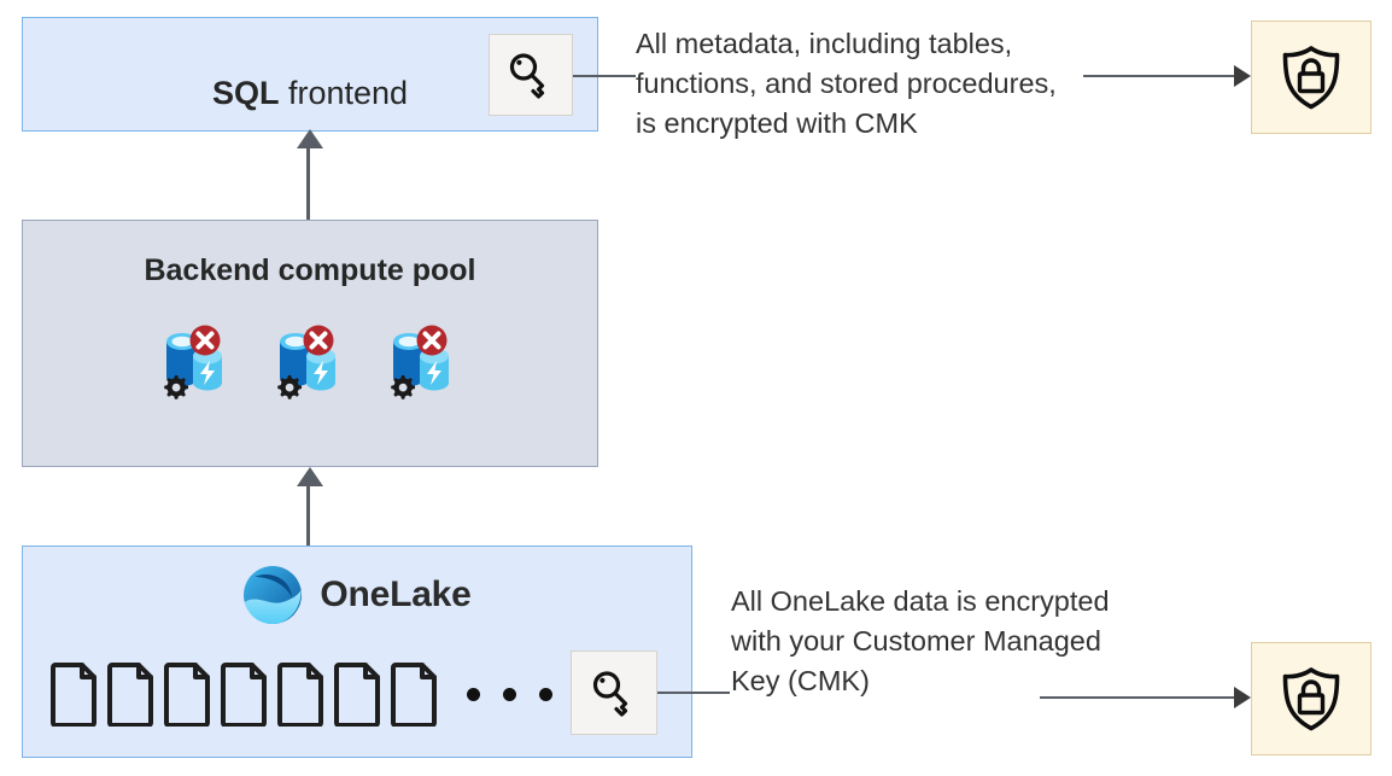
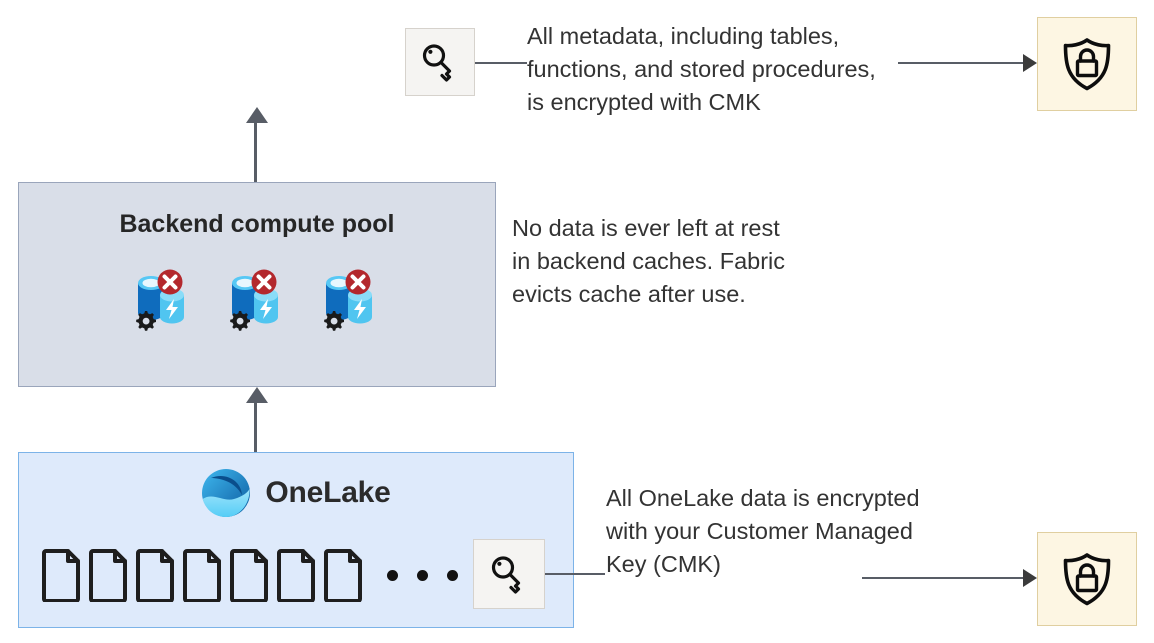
- SQL frontend
  Backend compute pool
  OneLake
  All metadata, including tables,
  functions, and stored procedures,
  is encrypted with CMK
+ No data is ever left at rest
+ in backend caches. Fabric
+ evicts cache after use.
  All OneLake data is encrypted
  with your Customer Managed
  Key (CMK)
